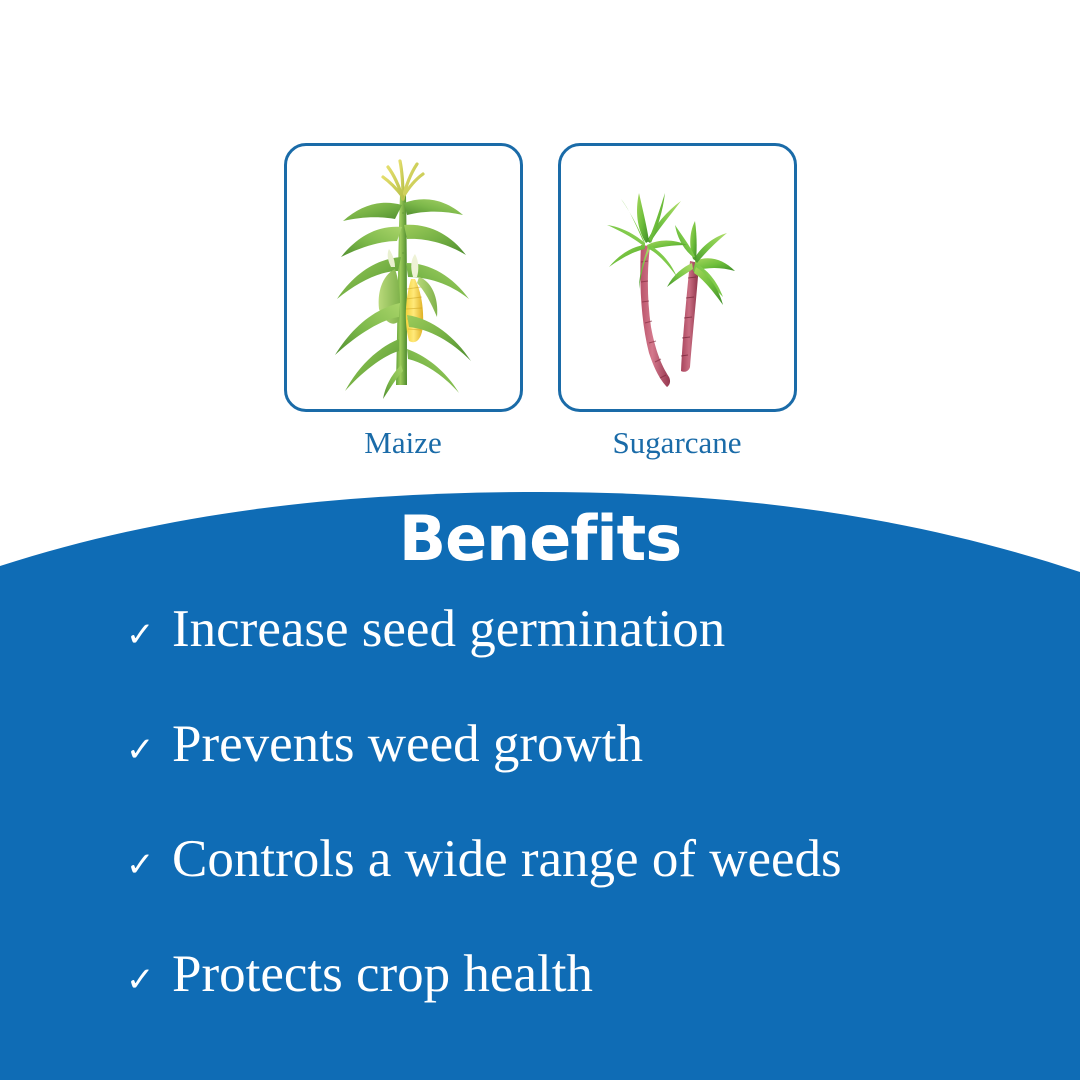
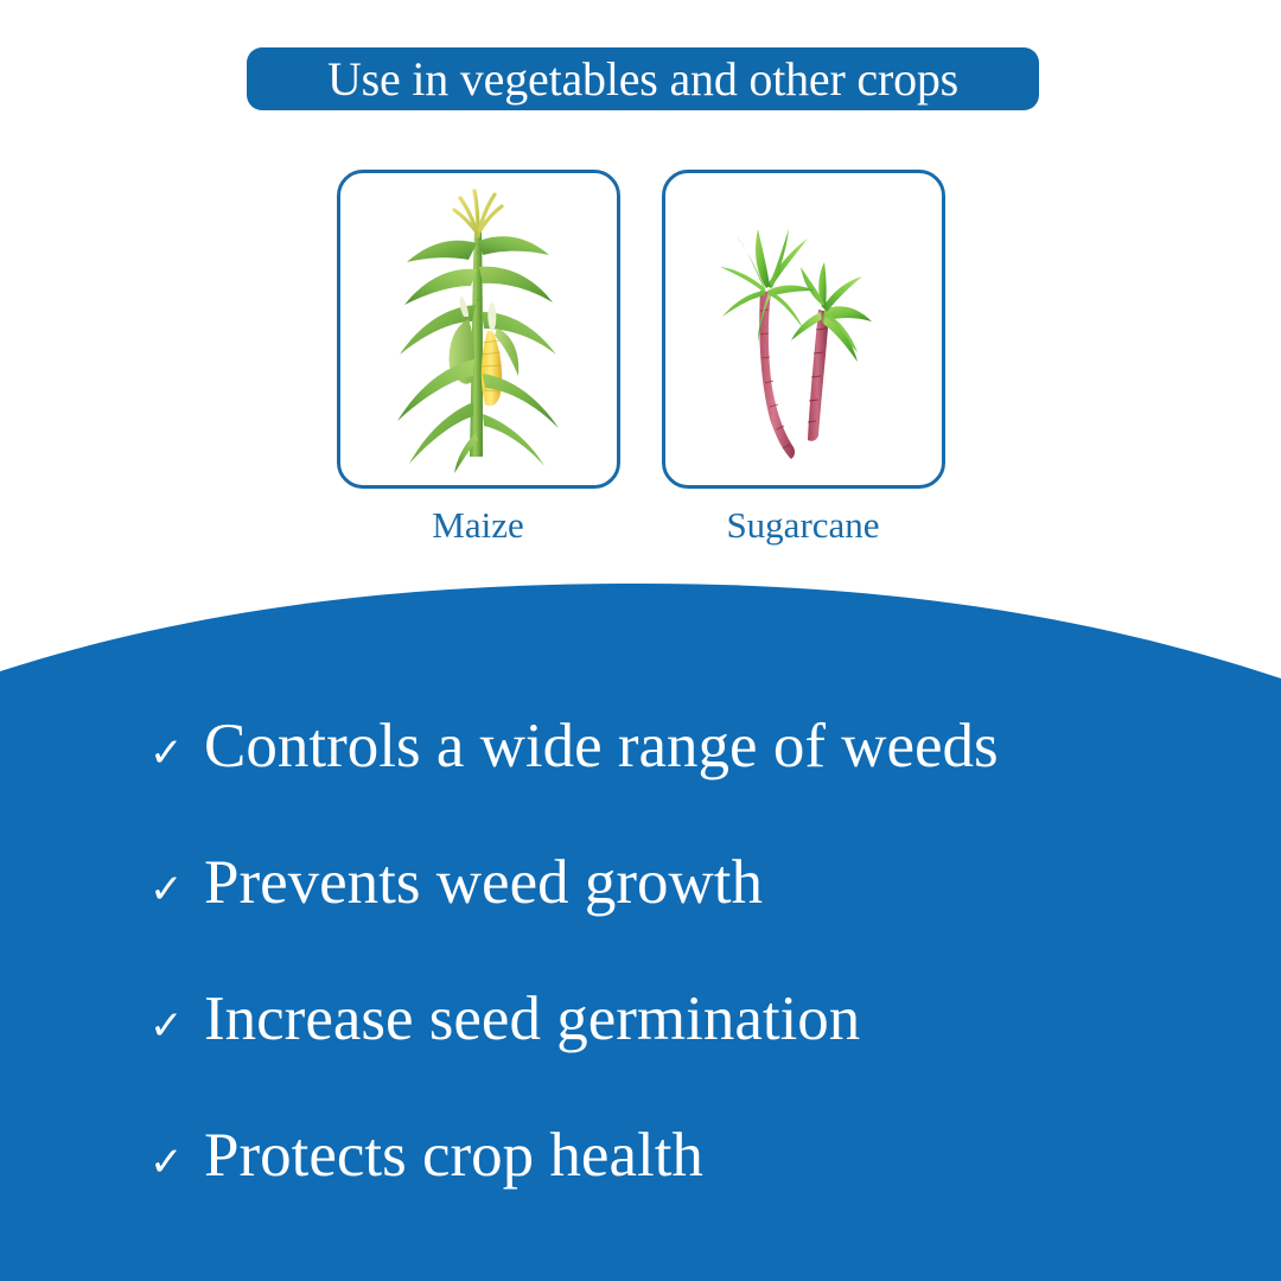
+ Use in vegetables and other crops
  Maize
  Sugarcane
- Benefits
  ✓
- Increase seed germination
+ Controls a wide range of weeds
  ✓
  Prevents weed growth
  ✓
- Controls a wide range of weeds
+ Increase seed germination
  ✓
  Protects crop health
